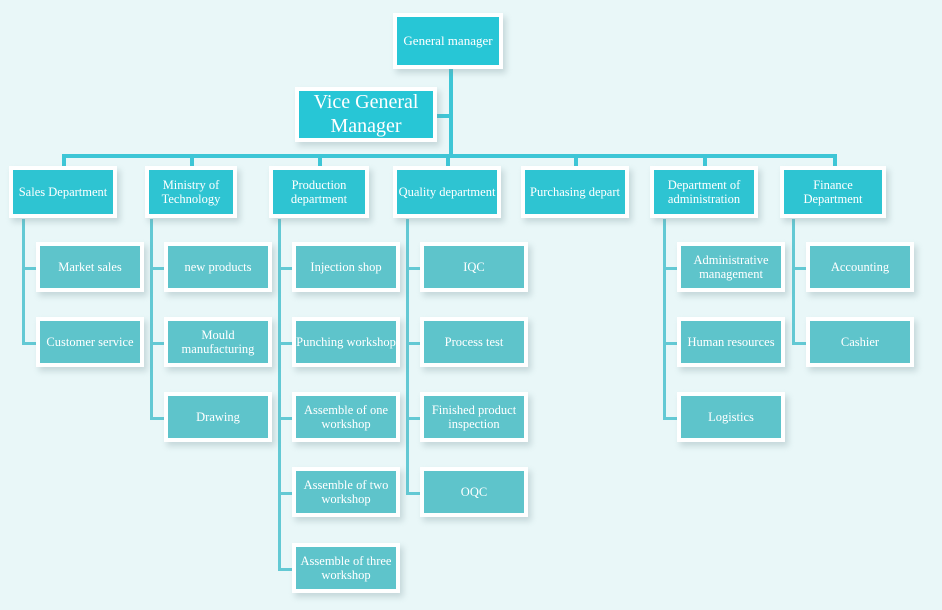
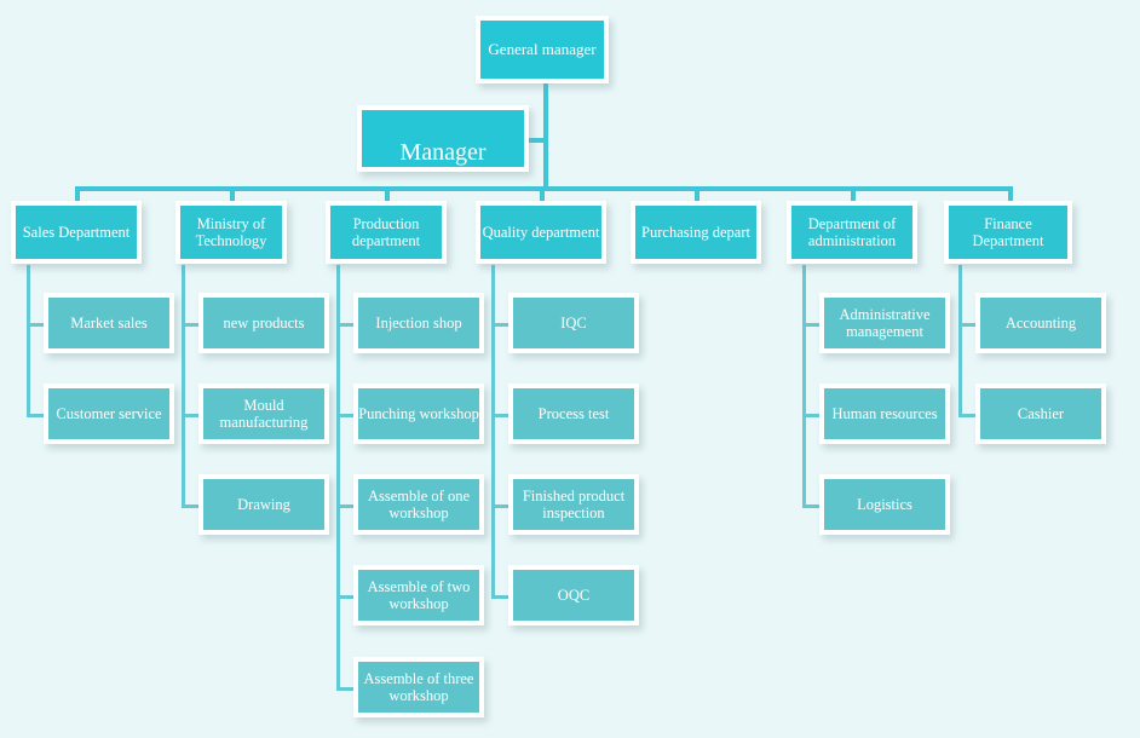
  General manager
- Vice General
  Manager
  Sales Department
  Ministry of
  Technology
  Production
  department
  Quality department
  Purchasing depart
  Department of
  administration
  Finance
  Department
  Market sales
  Customer service
  new products
  Mould
  manufacturing
  Drawing
  Injection shop
  Punching workshop
  Assemble of one
  workshop
  Assemble of two
  workshop
  Assemble of three
  workshop
  IQC
  Process test
  Finished product
  inspection
  OQC
  Administrative
  management
  Human resources
  Logistics
  Accounting
  Cashier
